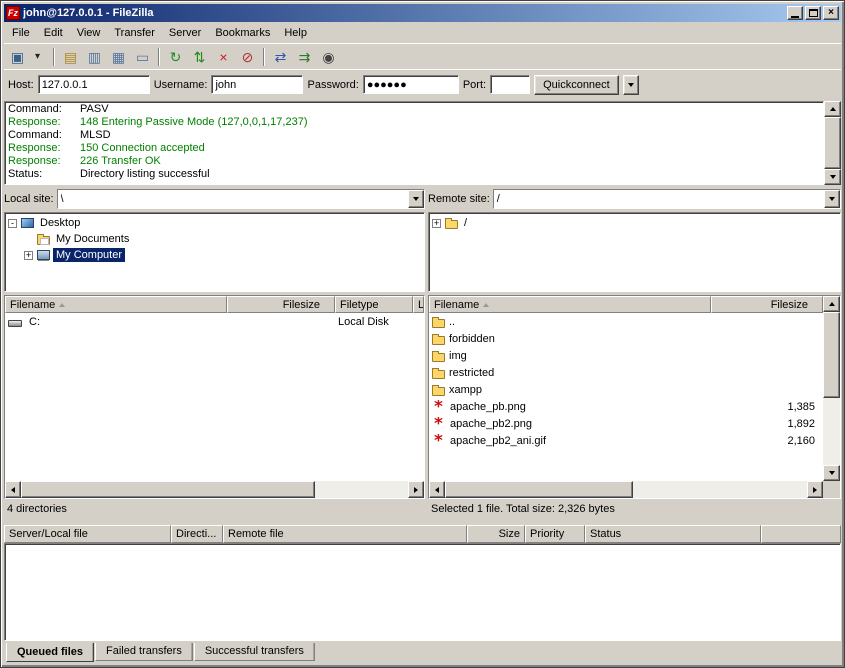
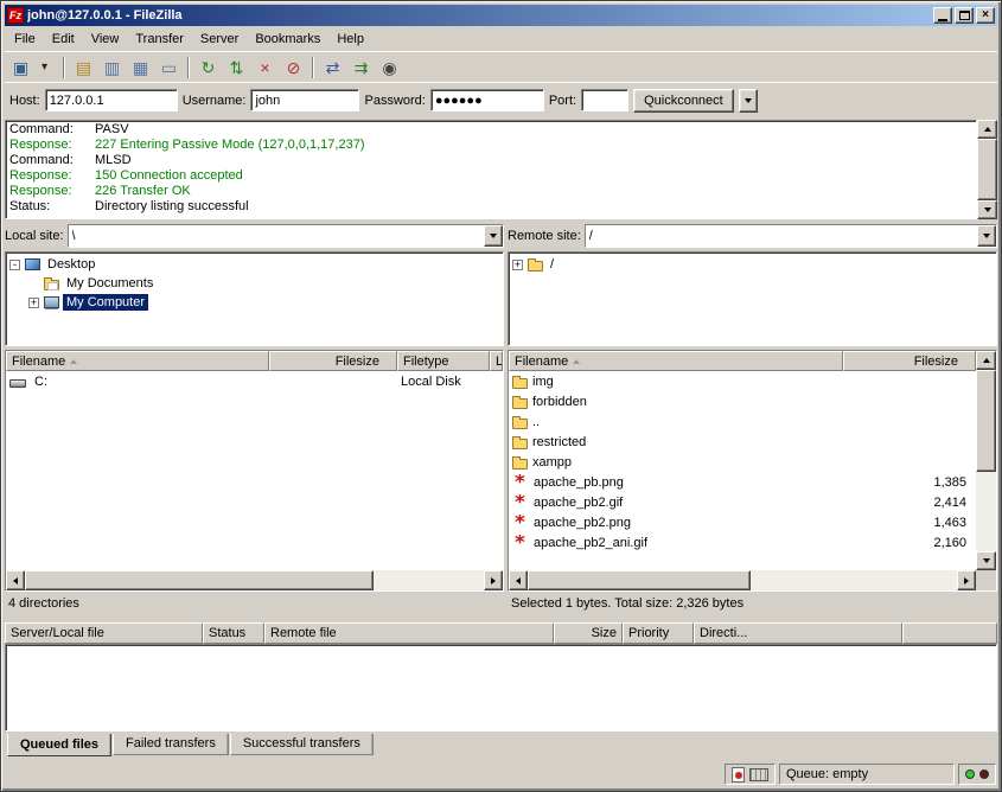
  Fz
  john@127.0.0.1 - FileZilla
  ×
  File
  Edit
  View
  Transfer
  Server
  Bookmarks
  Help
  ▣
  ▾
  ▤
  ▥
  ▦
  ▭
  ↻
  ⇅
  ×
  ⊘
  ⇄
  ⇉
  ◉
  Host:
  127.0.0.1
  Username:
  john
  Password:
  ●●●●●●
  Port:
  Quickconnect
  Command: PASV
- Response: 148 Entering Passive Mode (127,0,0,1,17,237)
+ Response: 227 Entering Passive Mode (127,0,0,1,17,237)
  Command: MLSD
  Response: 150 Connection accepted
  Response: 226 Transfer OK
  Status: Directory listing successful
  Local site:
  \
  -
  Desktop
  My Documents
  +
  My Computer
  Filename
  Filesize
  Filetype
  L
  C:
  Local Disk
  4 directories
  Remote site:
  /
  +
  /
  Filename
  Filesize
- ..
+ img
  forbidden
- img
+ ..
  restricted
  xampp
  apache_pb.png
  1,385
+ apache_pb2.gif
+ 2,414
  apache_pb2.png
- 1,892
+ 1,463
  apache_pb2_ani.gif
  2,160
- Selected 1 file. Total size: 2,326 bytes
+ Selected 1 bytes. Total size: 2,326 bytes
  Server/Local file
- Directi...
+ Status
  Remote file
  Size
  Priority
- Status
+ Directi...
  Queued files
  Failed transfers
  Successful transfers
+ Queue: empty
